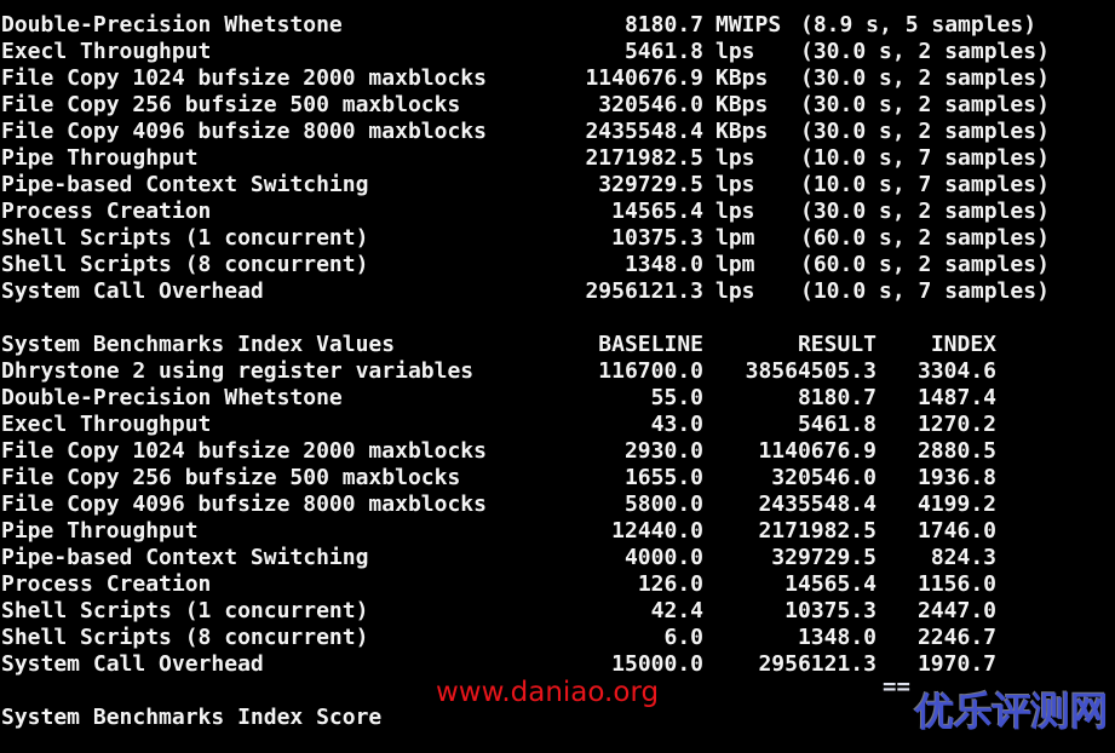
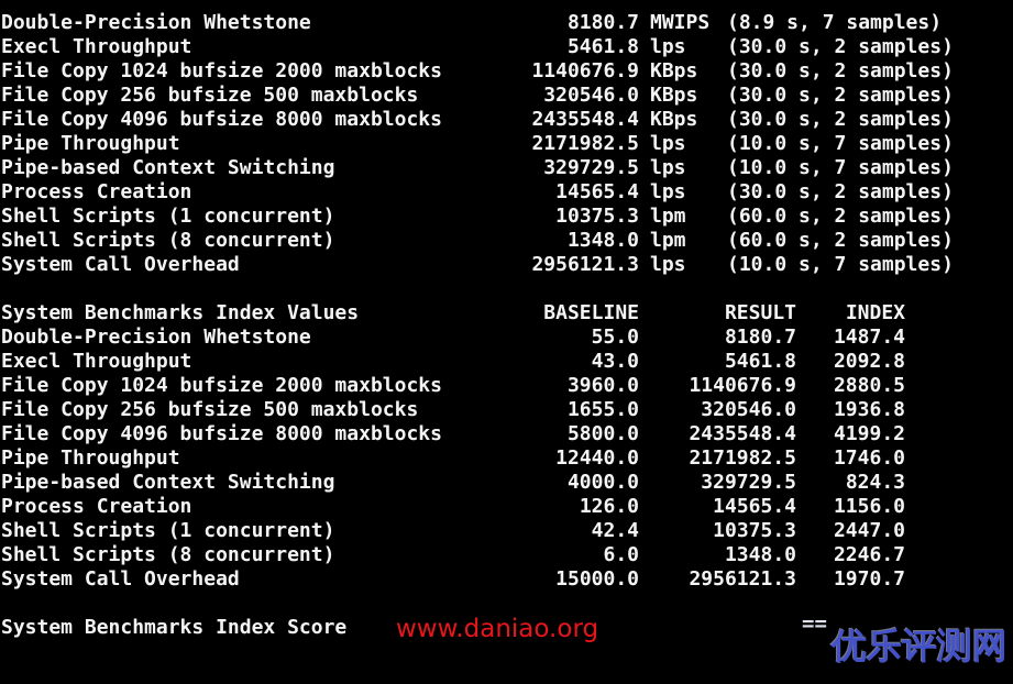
  Double-Precision Whetstone
  8180.7
  MWIPS
- (8.9 s, 5 samples)
+ (8.9 s, 7 samples)
  Execl Throughput
  5461.8
  lps
  (30.0 s, 2 samples)
  File Copy 1024 bufsize 2000 maxblocks
  1140676.9
  KBps
  (30.0 s, 2 samples)
  File Copy 256 bufsize 500 maxblocks
  320546.0
  KBps
  (30.0 s, 2 samples)
  File Copy 4096 bufsize 8000 maxblocks
  2435548.4
  KBps
  (30.0 s, 2 samples)
  Pipe Throughput
  2171982.5
  lps
  (10.0 s, 7 samples)
  Pipe-based Context Switching
  329729.5
  lps
  (10.0 s, 7 samples)
  Process Creation
  14565.4
  lps
  (30.0 s, 2 samples)
  Shell Scripts (1 concurrent)
  10375.3
  lpm
  (60.0 s, 2 samples)
  Shell Scripts (8 concurrent)
  1348.0
  lpm
  (60.0 s, 2 samples)
  System Call Overhead
  2956121.3
  lps
  (10.0 s, 7 samples)
  System Benchmarks Index Values
  BASELINE
  RESULT
  INDEX
- Dhrystone 2 using register variables
- 116700.0
- 38564505.3
- 3304.6
  Double-Precision Whetstone
  55.0
  8180.7
  1487.4
  Execl Throughput
  43.0
  5461.8
- 1270.2
+ 2092.8
  File Copy 1024 bufsize 2000 maxblocks
- 2930.0
+ 3960.0
  1140676.9
  2880.5
  File Copy 256 bufsize 500 maxblocks
  1655.0
  320546.0
  1936.8
  File Copy 4096 bufsize 8000 maxblocks
  5800.0
  2435548.4
  4199.2
  Pipe Throughput
  12440.0
  2171982.5
  1746.0
  Pipe-based Context Switching
  4000.0
  329729.5
  824.3
  Process Creation
  126.0
  14565.4
  1156.0
  Shell Scripts (1 concurrent)
  42.4
  10375.3
  2447.0
  Shell Scripts (8 concurrent)
  6.0
  1348.0
  2246.7
  System Call Overhead
  15000.0
  2956121.3
  1970.7
  System Benchmarks Index Score
  www.daniao.org
  ==
  优乐评测网
